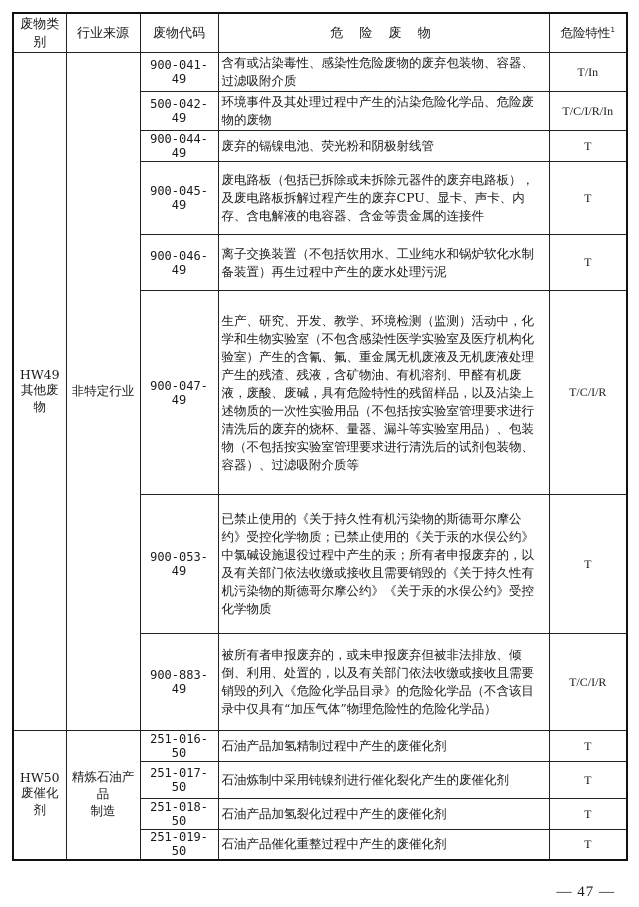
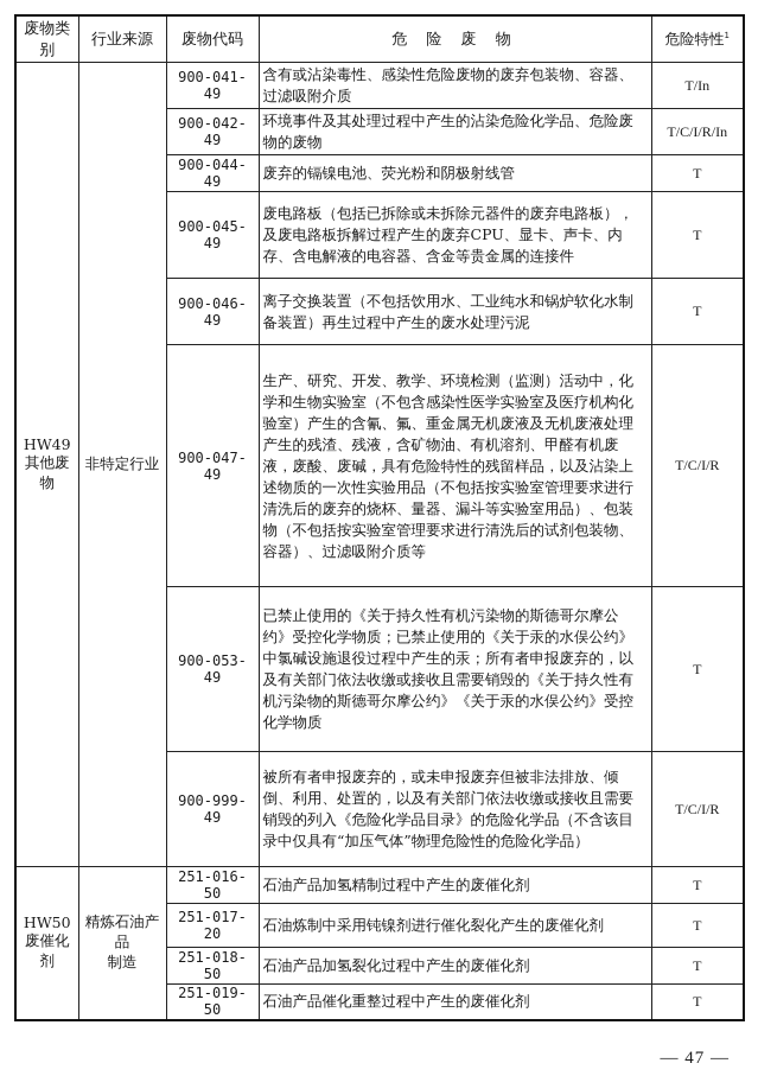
  废物类别	行业来源	废物代码	危 险 废 物	危险特性
  HW49 其他废物	非特定行业	900-041-49	含有或沾染毒性、感染性危险废物的废弃包装物、容器、过滤吸附介质	T/In
- 500-042-49	环境事件及其处理过程中产生的沾染危险化学品、危险废物的废物	T/C/I/R/In
+ 900-042-49	环境事件及其处理过程中产生的沾染危险化学品、危险废物的废物	T/C/I/R/In
  900-044-49	废弃的镉镍电池、荧光粉和阴极射线管	T
  900-045-49	废电路板（包括已拆除或未拆除元器件的废弃电路板），及废电路板拆解过程产生的废弃CPU、显卡、声卡、内存、含电解液的电容器、含金等贵金属的连接件	T
  900-046-49	离子交换装置（不包括饮用水、工业纯水和锅炉软化水制备装置）再生过程中产生的废水处理污泥	T
  900-047-49	生产、研究、开发、教学、环境检测（监测）活动中，化学和生物实验室（不包含感染性医学实验室及医疗机构化验室）产生的含氰、氟、重金属无机废液及无机废液处理产生的残渣、残液，含矿物油、有机溶剂、甲醛有机废液，废酸、废碱，具有危险特性的残留样品，以及沾染上述物质的一次性实验用品（不包括按实验室管理要求进行清洗后的废弃的烧杯、量器、漏斗等实验室用品）、包装物（不包括按实验室管理要求进行清洗后的试剂包装物、容器）、过滤吸附介质等	T/C/I/R
  900-053-49	已禁止使用的《关于持久性有机污染物的斯德哥尔摩公约》受控化学物质；已禁止使用的《关于汞的水俣公约》中氯碱设施退役过程中产生的汞；所有者申报废弃的，以及有关部门依法收缴或接收且需要销毁的《关于持久性有机污染物的斯德哥尔摩公约》《关于汞的水俣公约》受控化学物质	T
- 900-883-49	被所有者申报废弃的，或未申报废弃但被非法排放、倾倒、利用、处置的，以及有关部门依法收缴或接收且需要销毁的列入《危险化学品目录》的危险化学品（不含该目录中仅具有“加压气体”物理危险性的危险化学品）	T/C/I/R
+ 900-999-49	被所有者申报废弃的，或未申报废弃但被非法排放、倾倒、利用、处置的，以及有关部门依法收缴或接收且需要销毁的列入《危险化学品目录》的危险化学品（不含该目录中仅具有“加压气体”物理危险性的危险化学品）	T/C/I/R
  HW50 废催化剂	精炼石油产品 制造	251-016-50	石油产品加氢精制过程中产生的废催化剂	T
- 251-017-50	石油炼制中采用钝镍剂进行催化裂化产生的废催化剂	T
+ 251-017-20	石油炼制中采用钝镍剂进行催化裂化产生的废催化剂	T
  251-018-50	石油产品加氢裂化过程中产生的废催化剂	T
  251-019-50	石油产品催化重整过程中产生的废催化剂	T
  — 47 —
